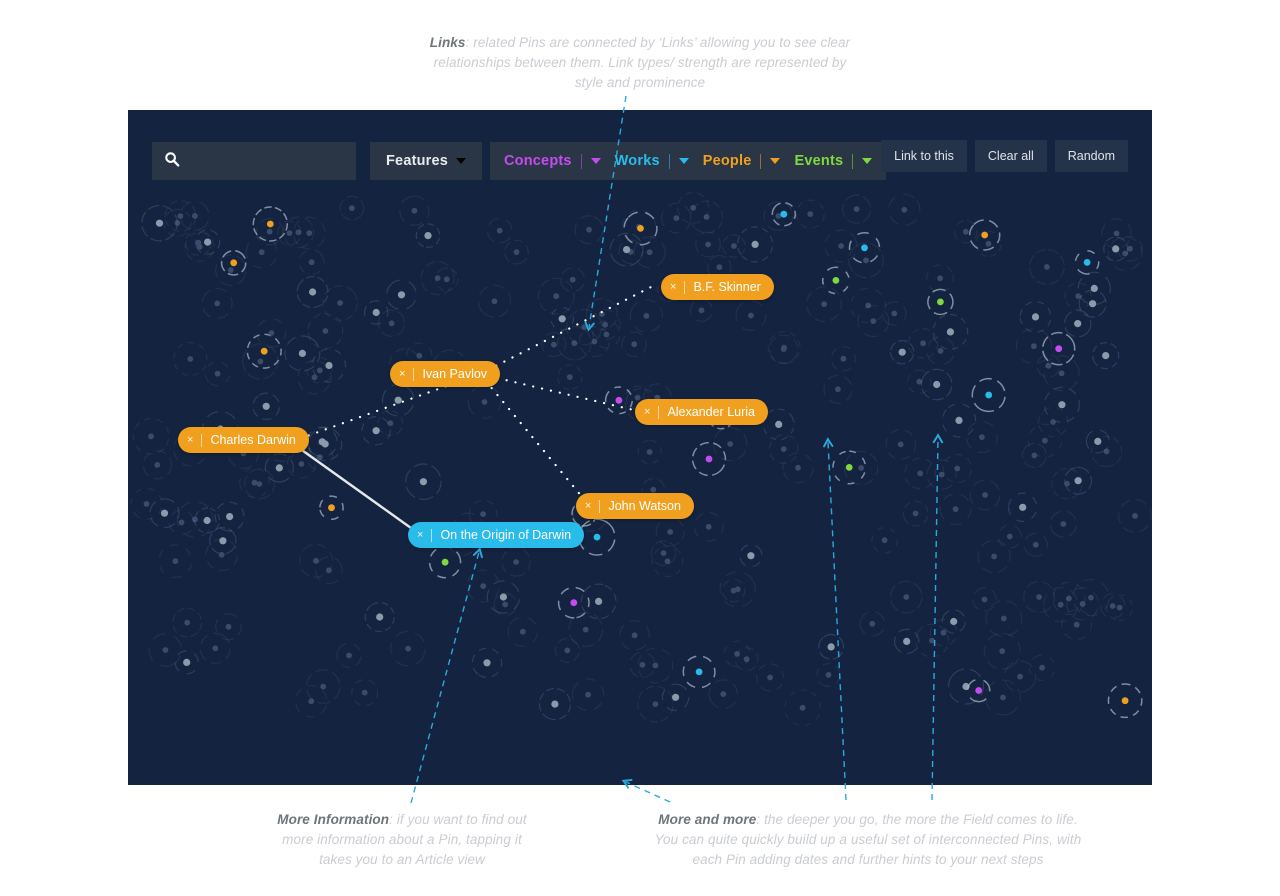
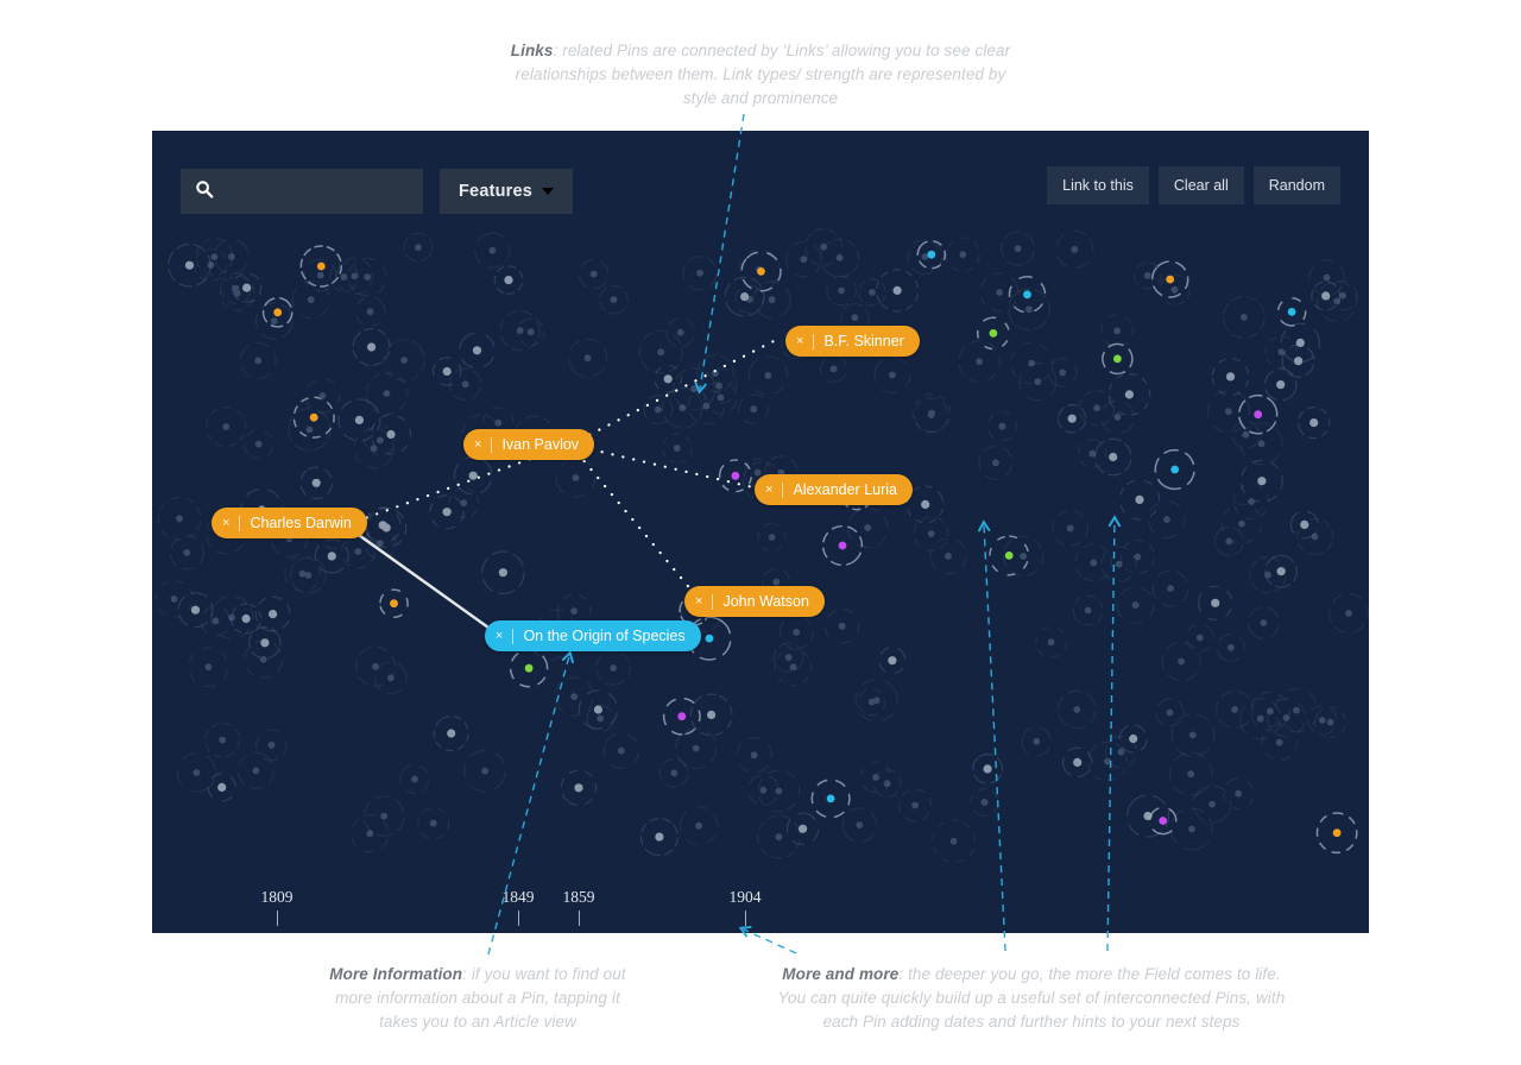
  Links: related Pins are connected by ‘Links’ allowing you to see clear relationships between them. Link types/ strength are represented by style and prominence
  More Information: if you want to find out more information about a Pin, tapping it takes you to an Article view
  More and more: the deeper you go, the more the Field comes to life. You can quite quickly build up a useful set of interconnected Pins, with each Pin adding dates and further hints to your next steps
  Features
- Concepts
- Works
- People
- Events
  Link to this
  Clear all
  Random
  ×
  B.F. Skinner
  ×
  Ivan Pavlov
  ×
  Alexander Luria
  ×
  Charles Darwin
  ×
  John Watson
  ×
- On the Origin of Darwin
+ On the Origin of Species
+ 1809
+ 1849
+ 1859
+ 1904
